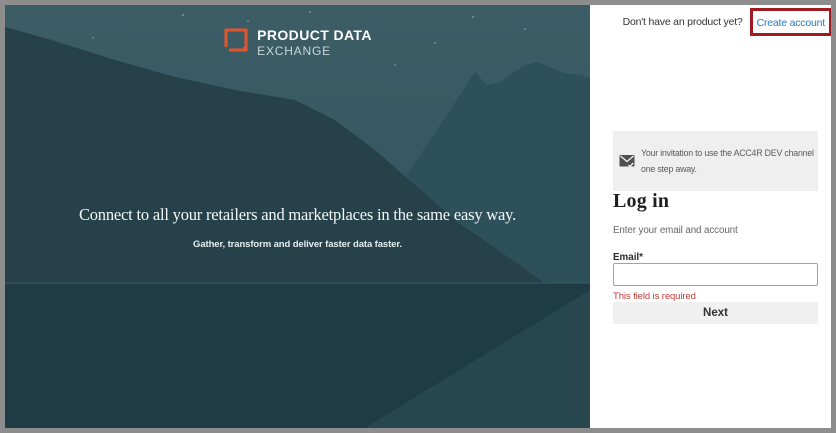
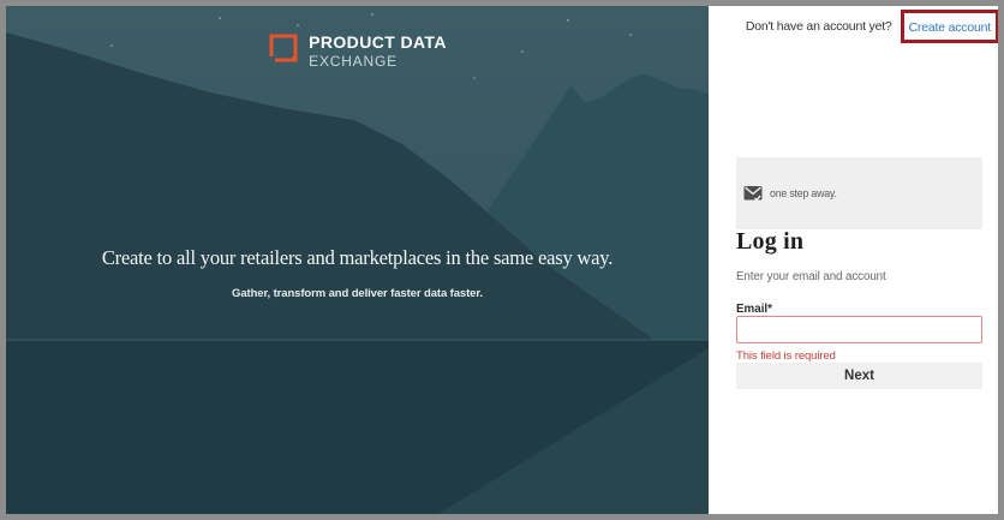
  PRODUCT DATA
  EXCHANGE
- Connect to all your retailers and marketplaces in the same easy way.
+ Create to all your retailers and marketplaces in the same easy way.
  Gather, transform and deliver faster data faster.
- Don't have an product yet?
+ Don't have an account yet?
  Create account
- Your invitation to use the ACC4R DEV channel
  one step away.
  Log in
  Enter your email and account
  Email*
  This field is required
  Next
